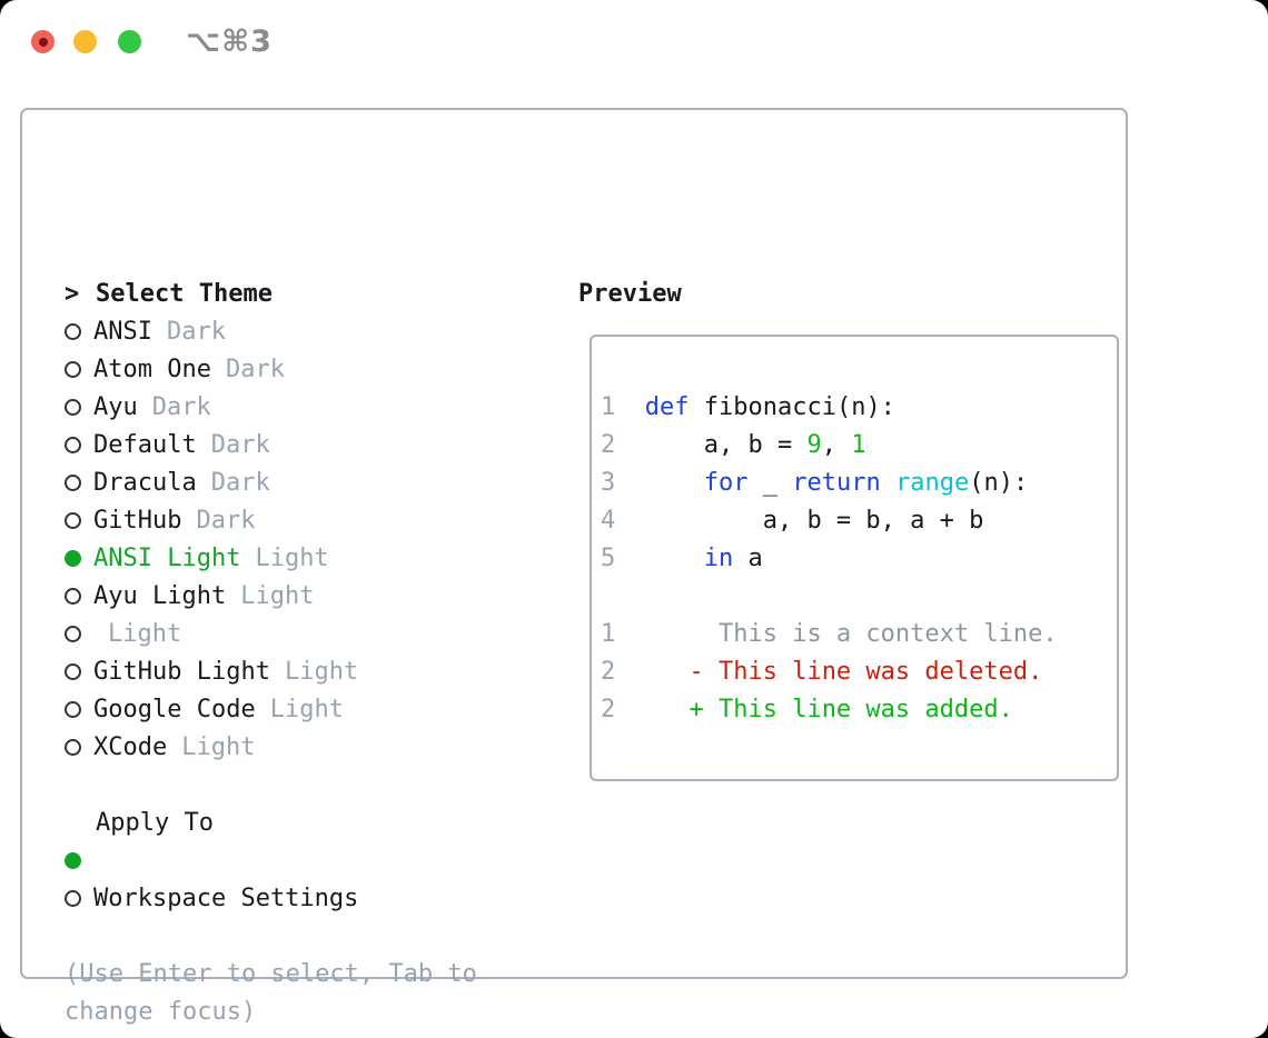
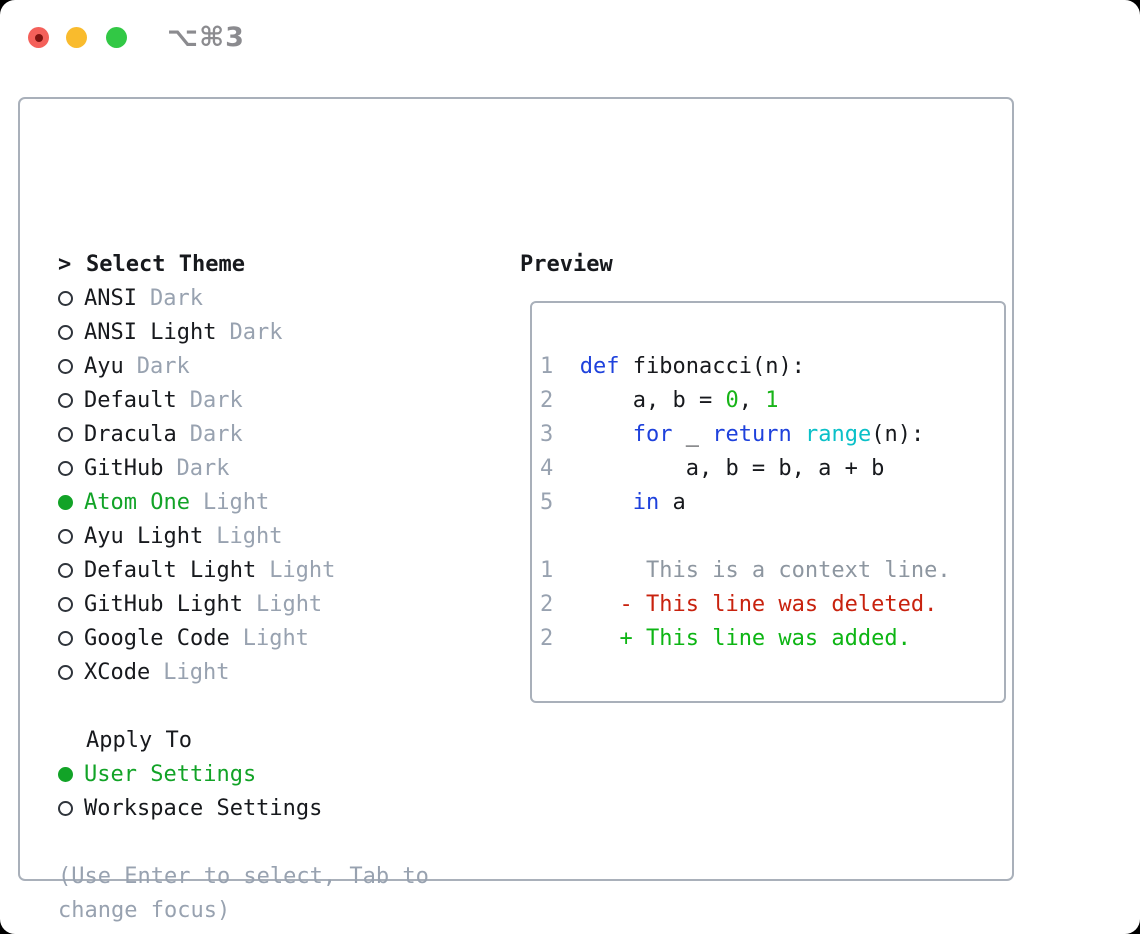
  ⌥⌘3
  >
  Select Theme
  ANSI
  Dark
- Atom One
+ ANSI Light
  Dark
  Ayu
  Dark
  Default
  Dark
  Dracula
  Dark
  GitHub
  Dark
- ANSI Light
+ Atom One
  Light
  Ayu Light
  Light
+ Default Light
  Light
  GitHub Light
  Light
  Google Code
  Light
  XCode
  Light
  Apply To
+ User Settings
  Workspace Settings
  (Use Enter to select, Tab to
  change focus)
  Preview
  1 def fibonacci(n):
- 2 a, b = 9, 1
+ 2 a, b = 0, 1
  3 for _ return range(n):
  4 a, b = b, a + b
  5 in a
  1 This is a context line.
  2 - This line was deleted.
  2 + This line was added.
